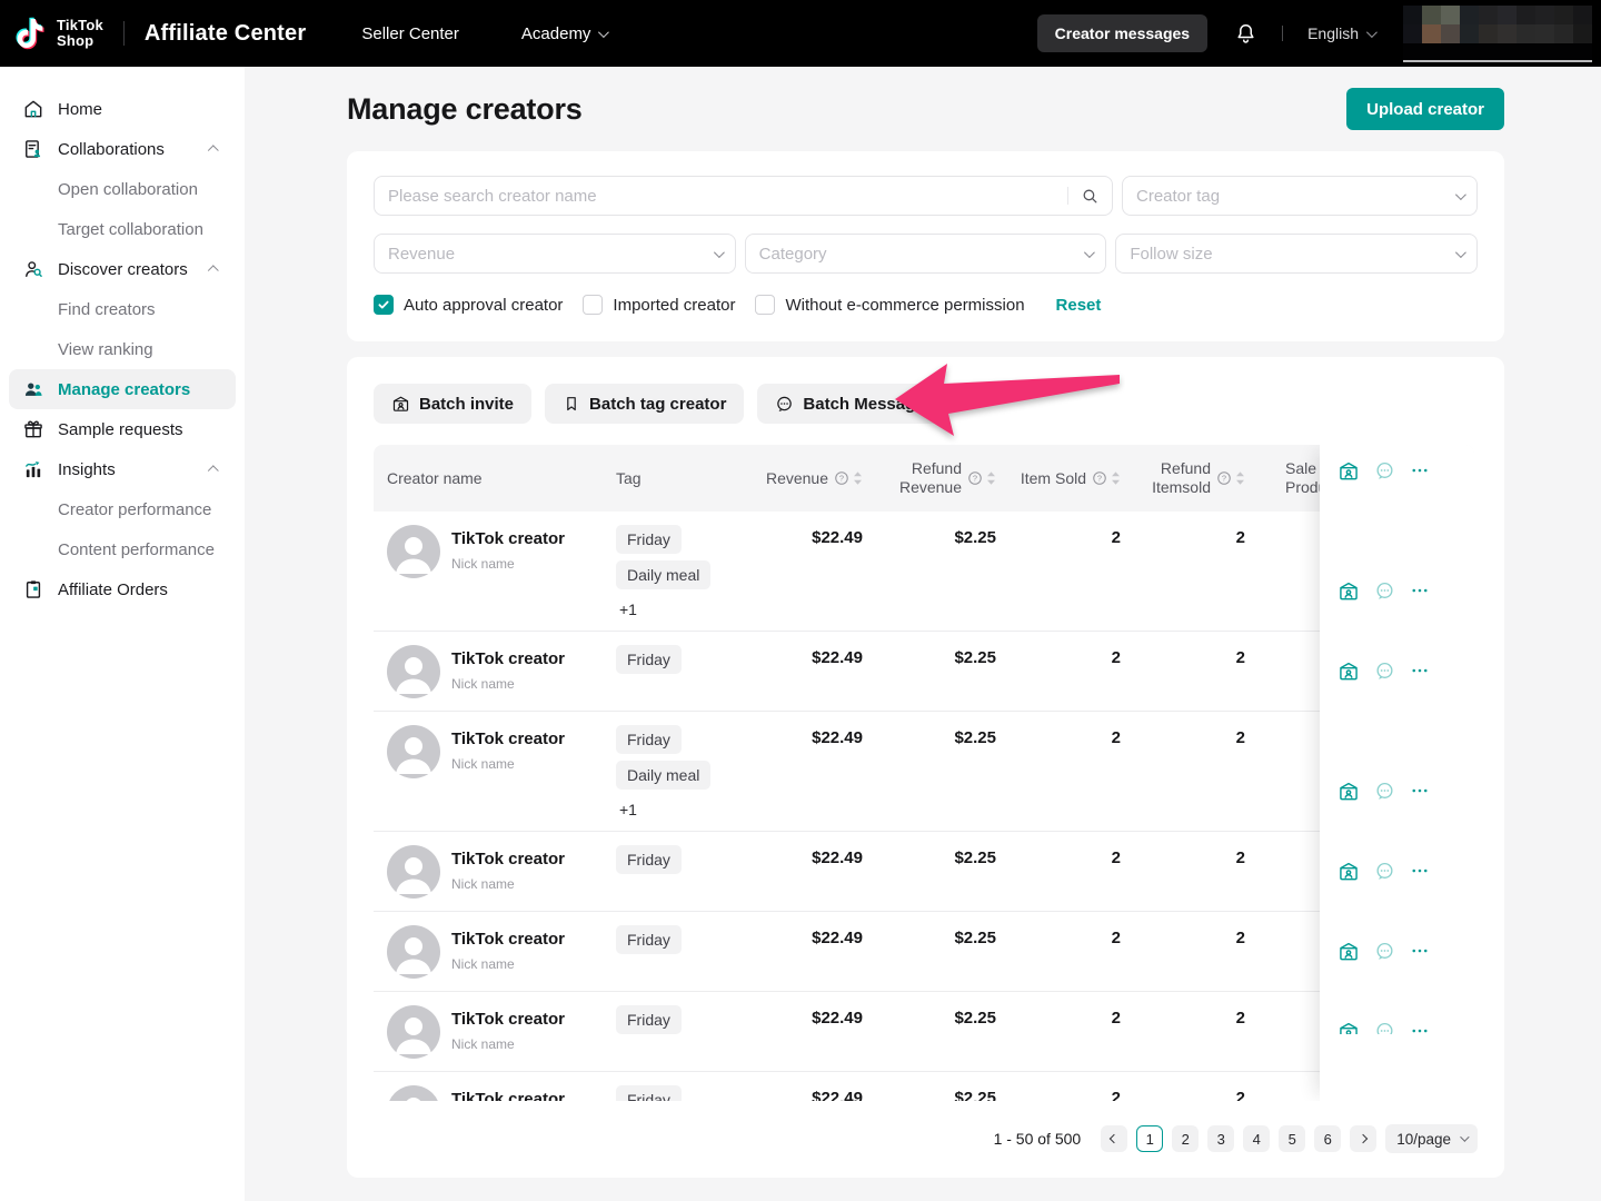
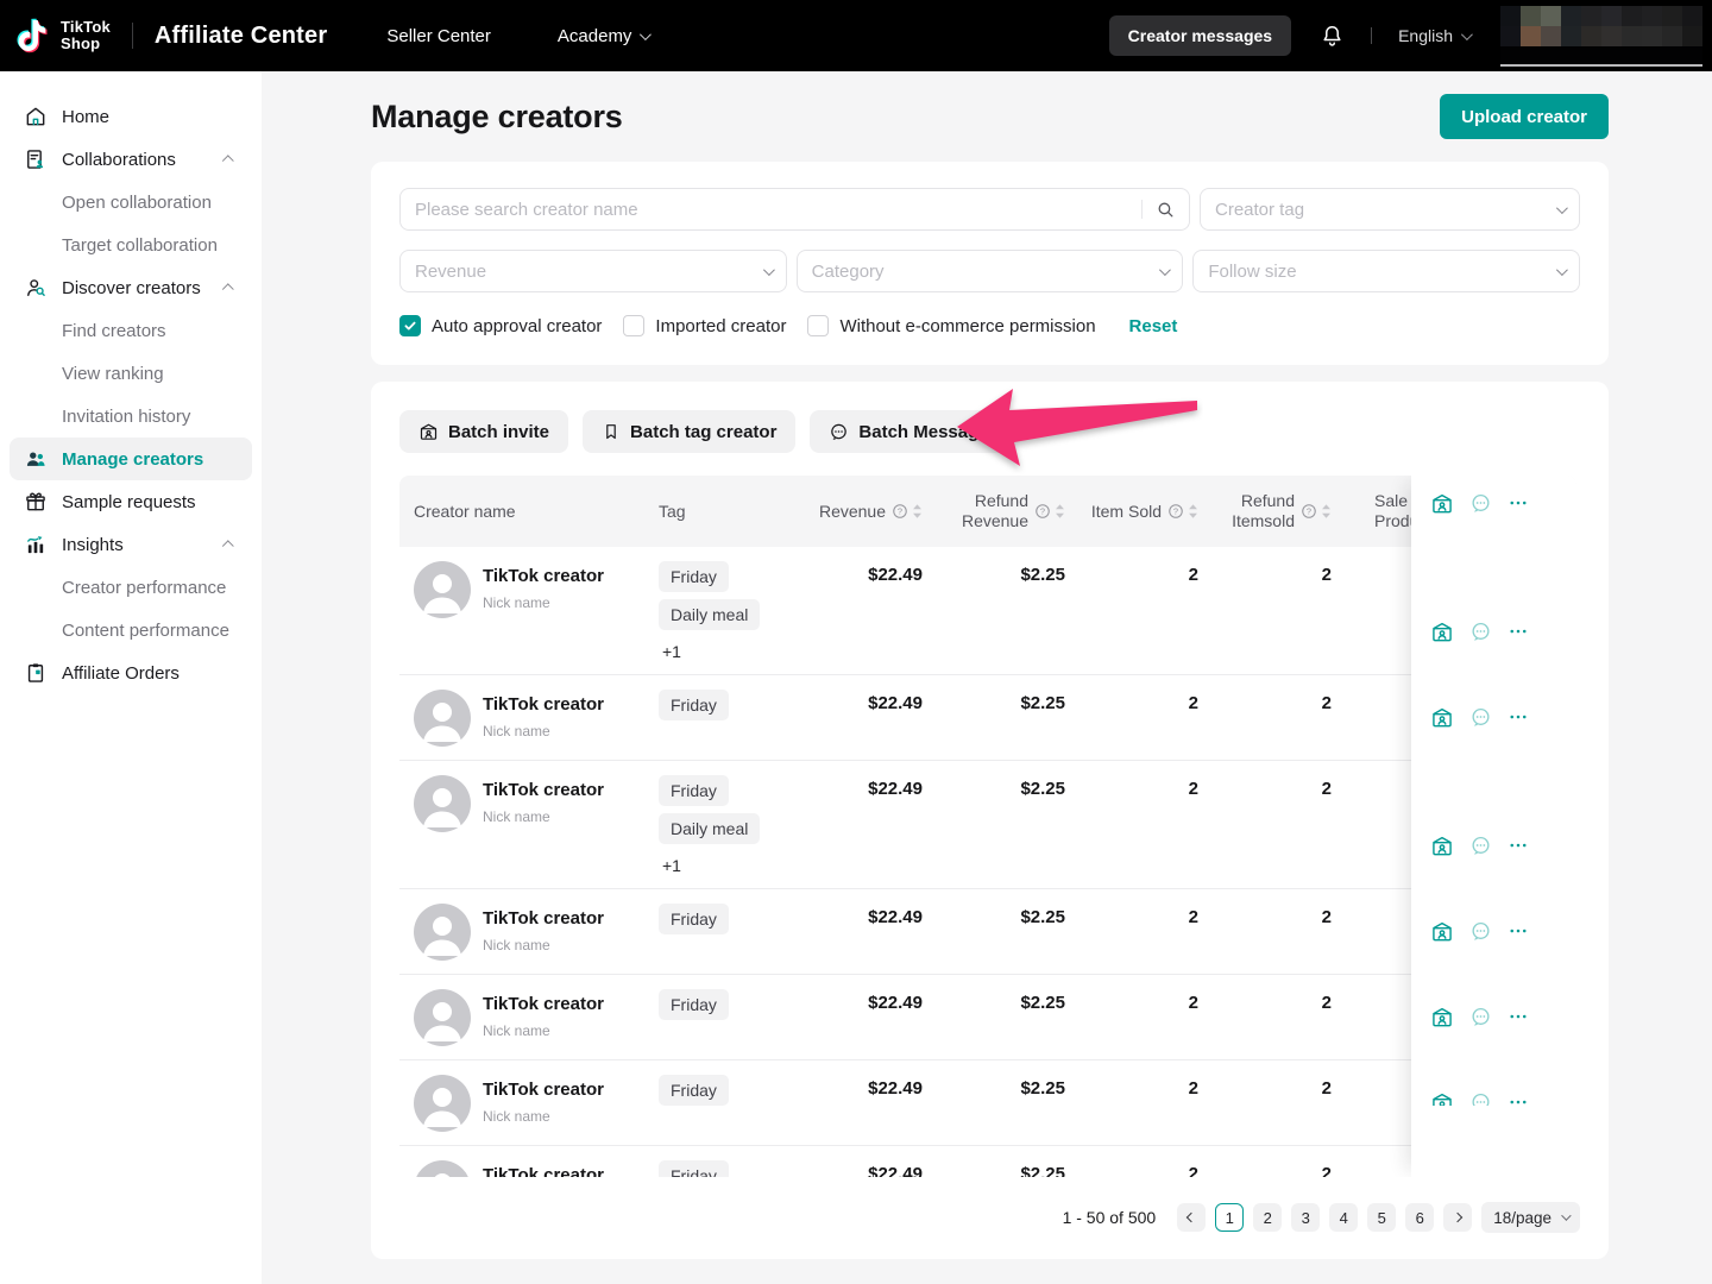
  TikTok
  Shop
  Affiliate Center
  Seller Center
  Academy
  Creator messages
  English
  Home
  Collaborations
  Open collaboration
  Target collaboration
  Discover creators
  Find creators
  View ranking
+ Invitation history
  Manage creators
  Sample requests
  Insights
  Creator performance
  Content performance
  Affiliate Orders
  Manage creators
  Upload creator
  Please search creator name
  Creator tag
  Revenue
  Category
  Follow size
  Auto approval creator
  Imported creator
  Without e-commerce permission
  Reset
  Batch invite
  Batch tag creator
  Batch Messa
  Creator name
  Tag
  Revenue
  ?
  Refund
  Revenue
  ?
  Item Sold
  ?
  Refund
  Itemsold
  ?
  Sale
  Prod
  TikTok creator
  Nick name
  Friday
  Daily meal
  +1
  $22.49
  $2.25
  2
  2
  TikTok creator
  Nick name
  Friday
  $22.49
  $2.25
  2
  2
  TikTok creator
  Nick name
  Friday
  Daily meal
  +1
  $22.49
  $2.25
  2
  2
  TikTok creator
  Nick name
  Friday
  $22.49
  $2.25
  2
  2
  TikTok creator
  Nick name
  Friday
  $22.49
  $2.25
  2
  2
  TikTok creator
  Nick name
  Friday
  $22.49
  $2.25
  2
  2
  TikTok creator
  Friday
  $22.49
  $2.25
  2
  2
  1 - 50 of 500
  1
  2
  3
  4
  5
  6
- 10/page
+ 18/page
